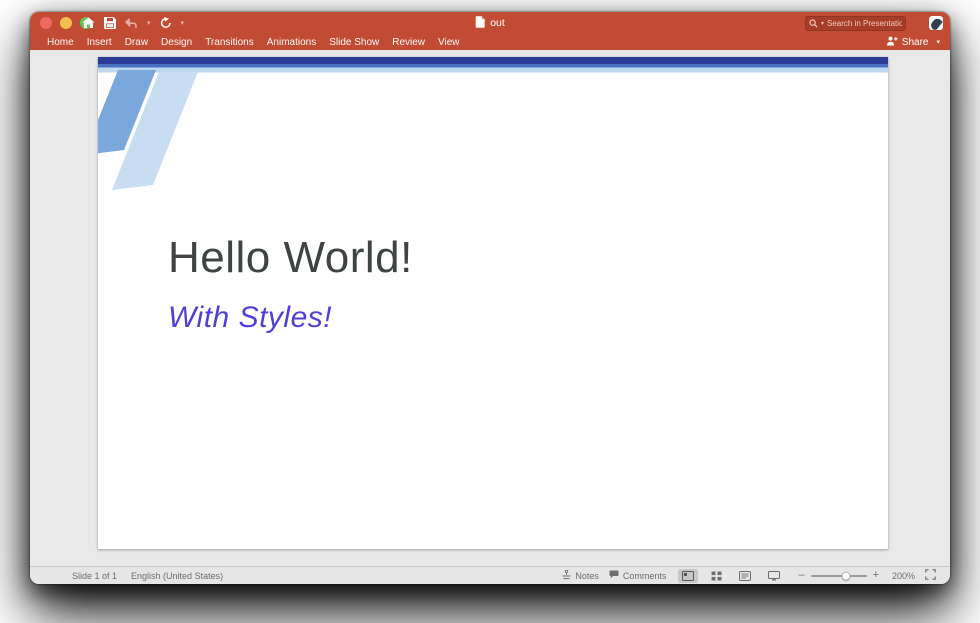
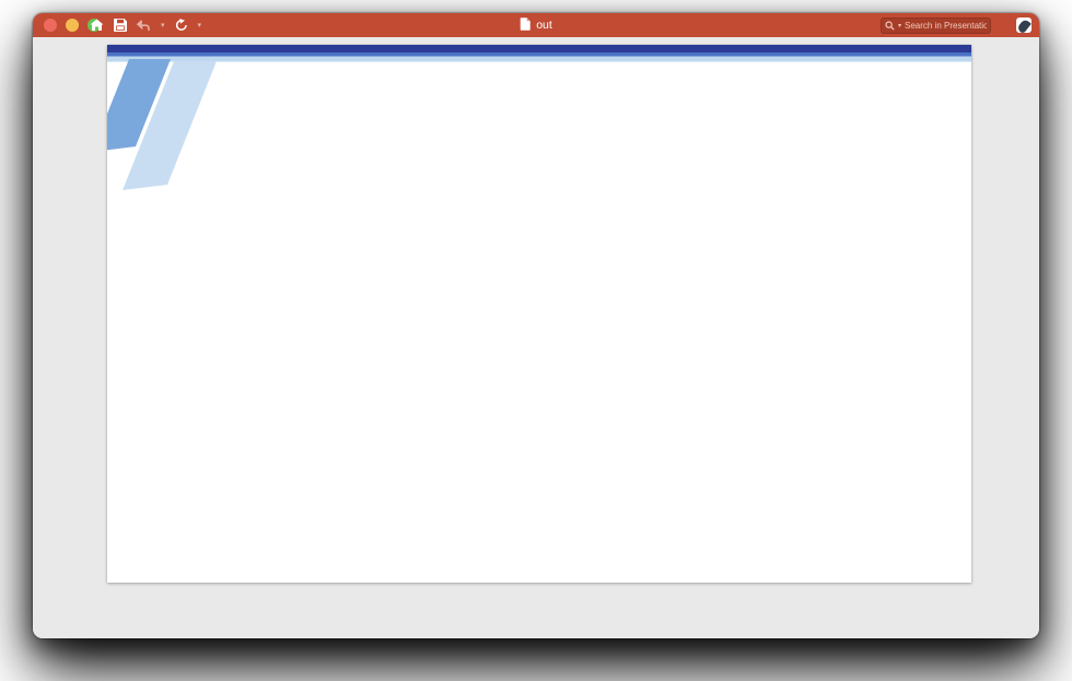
  out
  Search in Presentatio
- Home
- Insert
- Draw
- Design
- Transitions
- Animations
- Slide Show
- Review
- View
- Share
- Hello World!
- With Styles!
- Slide 1 of 1
- English (United States)
- Notes
- Comments
- –
- +
- 200%
